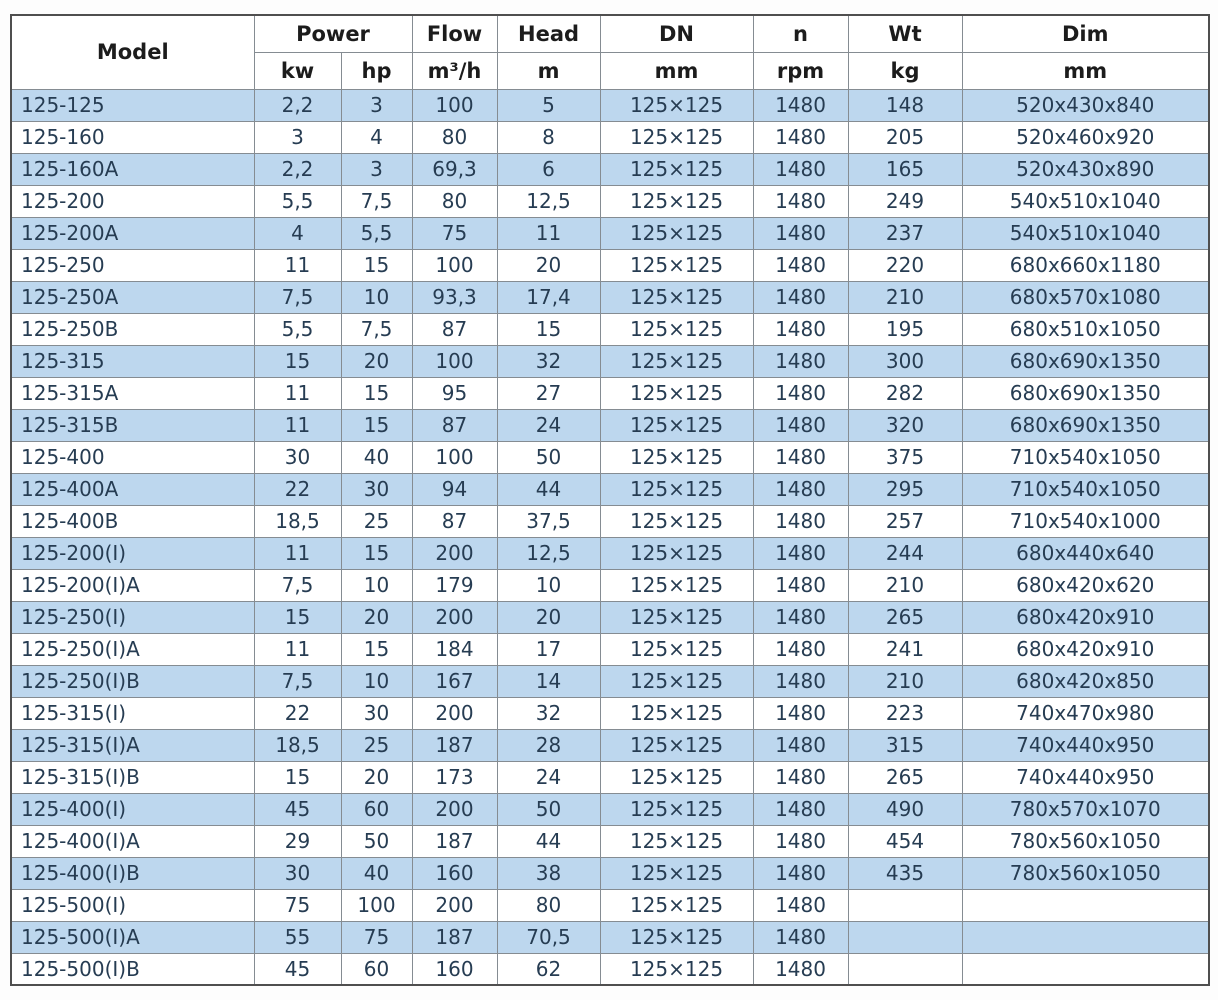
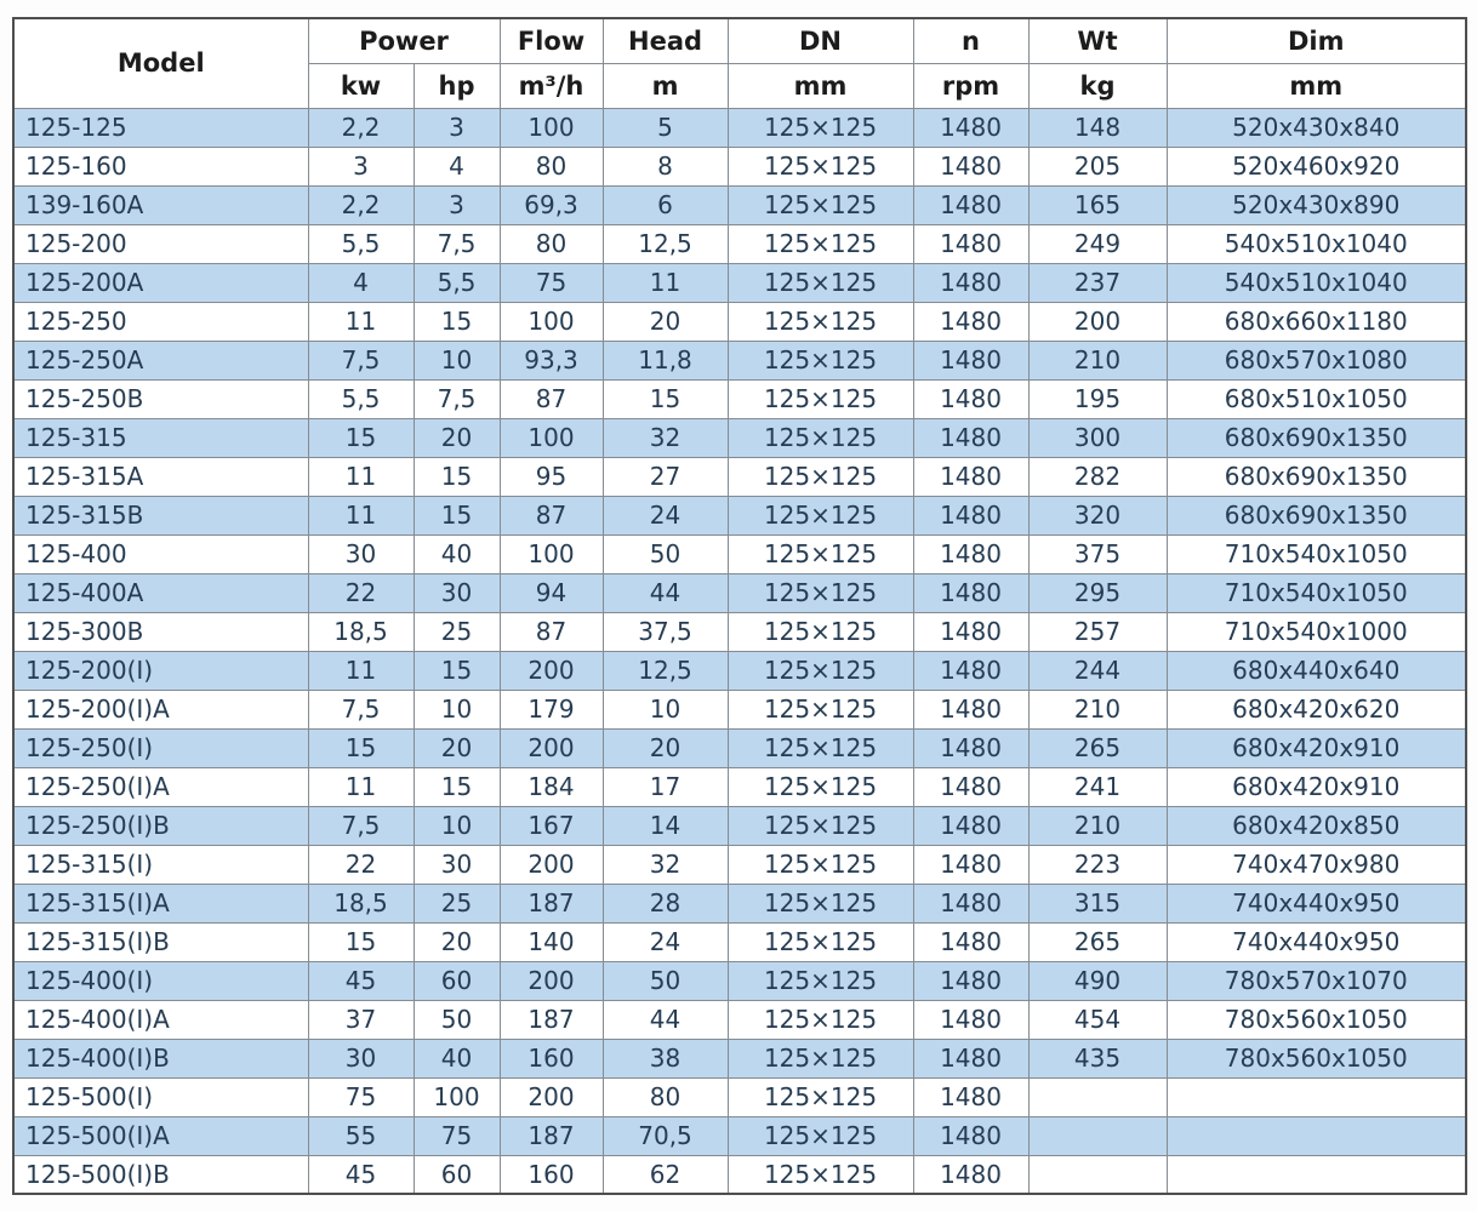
  Model	Power	Flow	Head	DN	n	Wt	Dim
  kw	hp	m³/h	m	mm	rpm	kg	mm
  125-125	2,2	3	100	5	125×125	1480	148	520x430x840
  125-160	3	4	80	8	125×125	1480	205	520x460x920
- 125-160A	2,2	3	69,3	6	125×125	1480	165	520x430x890
+ 139-160A	2,2	3	69,3	6	125×125	1480	165	520x430x890
  125-200	5,5	7,5	80	12,5	125×125	1480	249	540x510x1040
  125-200A	4	5,5	75	11	125×125	1480	237	540x510x1040
- 125-250	11	15	100	20	125×125	1480	220	680x660x1180
+ 125-250	11	15	100	20	125×125	1480	200	680x660x1180
- 125-250A	7,5	10	93,3	17,4	125×125	1480	210	680x570x1080
+ 125-250A	7,5	10	93,3	11,8	125×125	1480	210	680x570x1080
  125-250B	5,5	7,5	87	15	125×125	1480	195	680x510x1050
  125-315	15	20	100	32	125×125	1480	300	680x690x1350
  125-315A	11	15	95	27	125×125	1480	282	680x690x1350
  125-315B	11	15	87	24	125×125	1480	320	680x690x1350
  125-400	30	40	100	50	125×125	1480	375	710x540x1050
  125-400A	22	30	94	44	125×125	1480	295	710x540x1050
- 125-400B	18,5	25	87	37,5	125×125	1480	257	710x540x1000
+ 125-300B	18,5	25	87	37,5	125×125	1480	257	710x540x1000
  125-200(I)	11	15	200	12,5	125×125	1480	244	680x440x640
  125-200(I)A	7,5	10	179	10	125×125	1480	210	680x420x620
  125-250(I)	15	20	200	20	125×125	1480	265	680x420x910
  125-250(I)A	11	15	184	17	125×125	1480	241	680x420x910
  125-250(I)B	7,5	10	167	14	125×125	1480	210	680x420x850
  125-315(I)	22	30	200	32	125×125	1480	223	740x470x980
  125-315(I)A	18,5	25	187	28	125×125	1480	315	740x440x950
- 125-315(I)B	15	20	173	24	125×125	1480	265	740x440x950
+ 125-315(I)B	15	20	140	24	125×125	1480	265	740x440x950
  125-400(I)	45	60	200	50	125×125	1480	490	780x570x1070
- 125-400(I)A	29	50	187	44	125×125	1480	454	780x560x1050
+ 125-400(I)A	37	50	187	44	125×125	1480	454	780x560x1050
  125-400(I)B	30	40	160	38	125×125	1480	435	780x560x1050
  125-500(I)	75	100	200	80	125×125	1480
  125-500(I)A	55	75	187	70,5	125×125	1480
  125-500(I)B	45	60	160	62	125×125	1480
